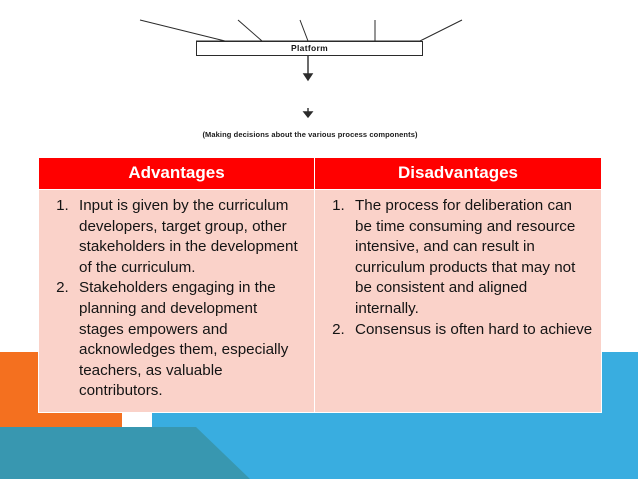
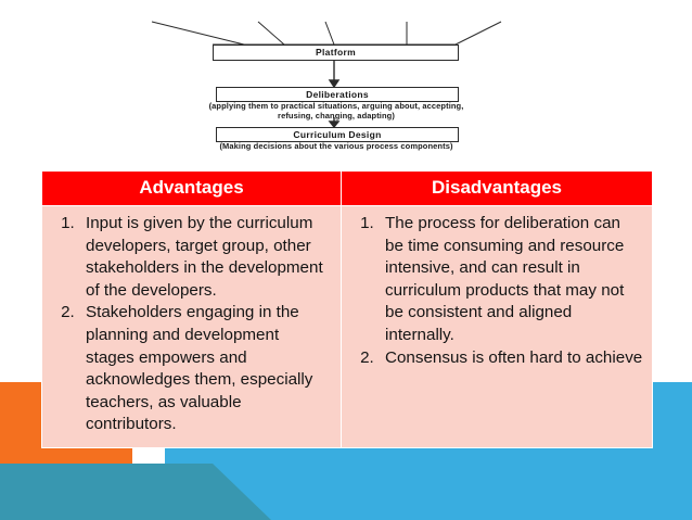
  Platform
+ Deliberations
+ (applying them to practical situations, arguing about, accepting, refusing, changing, adapting)
+ Curriculum Design
  (Making decisions about the various process components)
  Advantages	Disadvantages
- Input is given by the curriculum developers, target group, other stakeholders in the development of the curriculum. Stakeholders engaging in the planning and development stages empowers and acknowledges them, especially teachers, as valuable contributors.	The process for deliberation can be time consuming and resource intensive, and can result in curriculum products that may not be consistent and aligned internally. Consensus is often hard to achieve
+ Input is given by the curriculum developers, target group, other stakeholders in the development of the developers. Stakeholders engaging in the planning and development stages empowers and acknowledges them, especially teachers, as valuable contributors.	The process for deliberation can be time consuming and resource intensive, and can result in curriculum products that may not be consistent and aligned internally. Consensus is often hard to achieve
